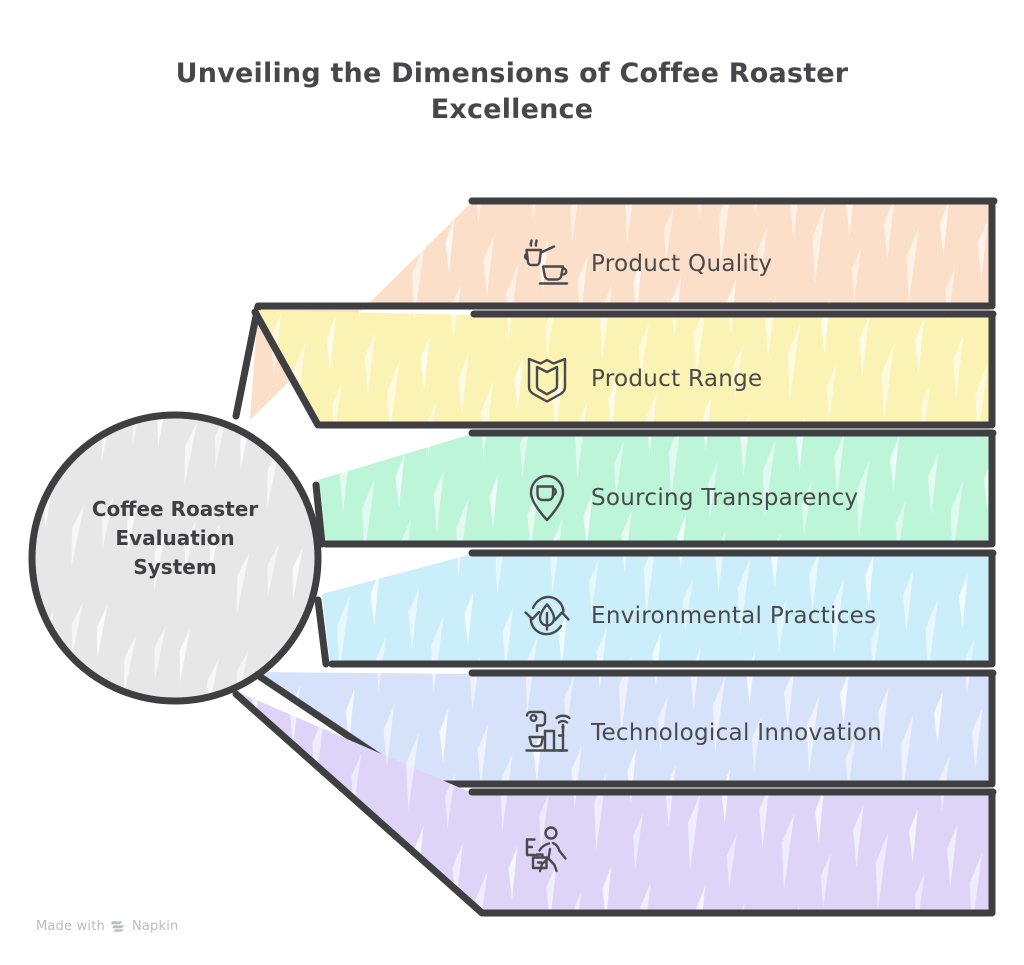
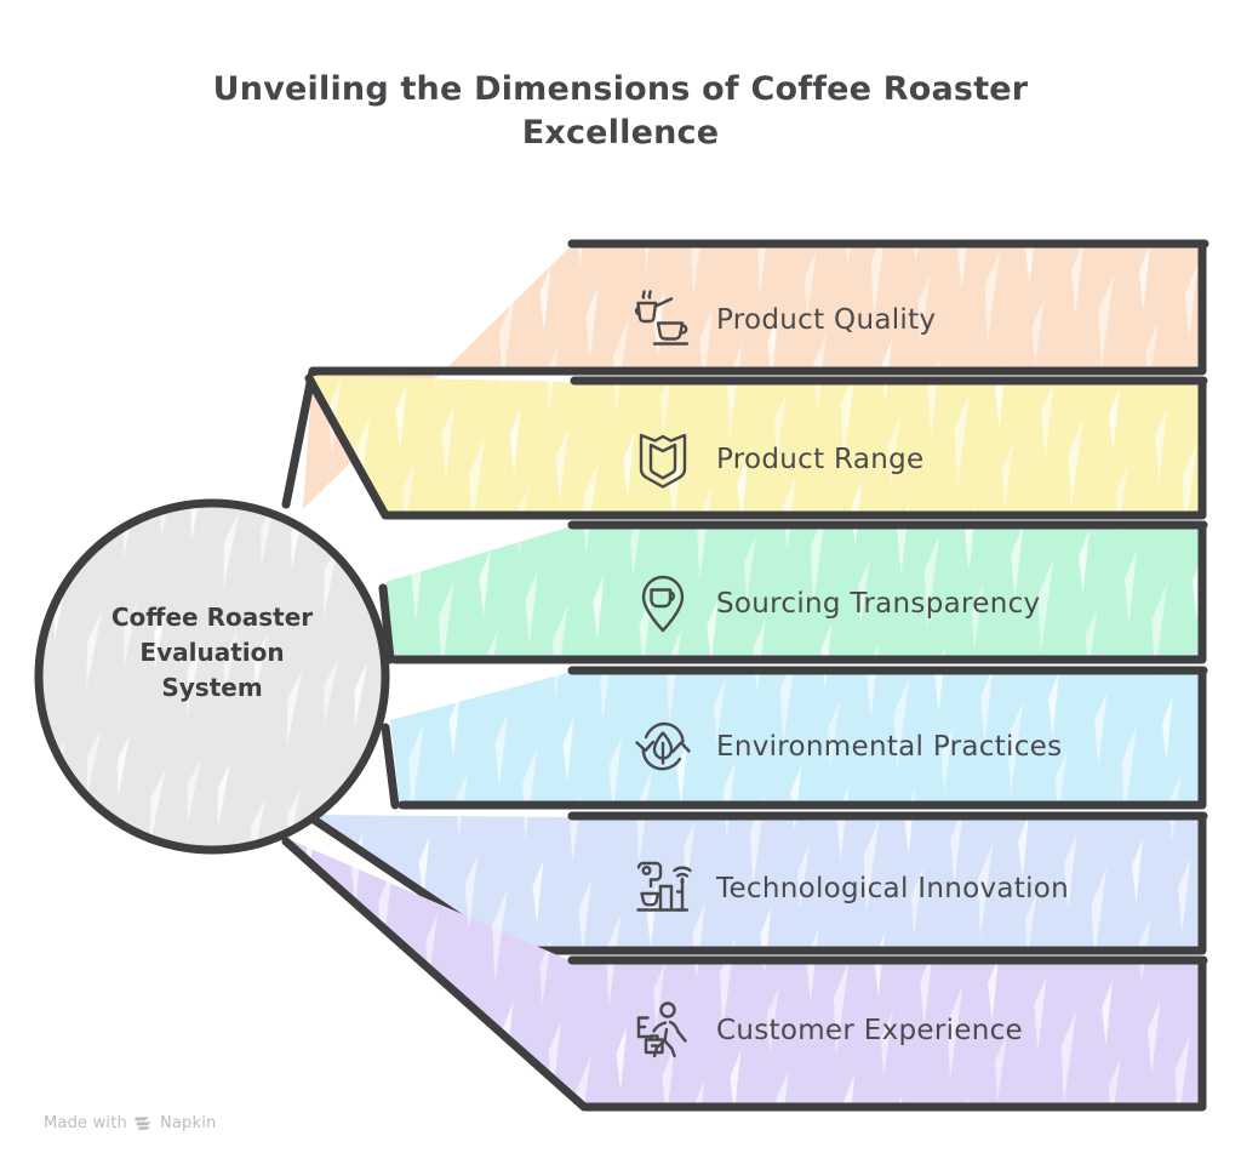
  Unveiling the Dimensions of Coffee Roaster
  Excellence
  Coffee Roaster
  Evaluation
  System
  Product Quality
  Product Range
  Sourcing Transparency
  Environmental Practices
  Technological Innovation
+ Customer Experience
  Made with
  Napkin
